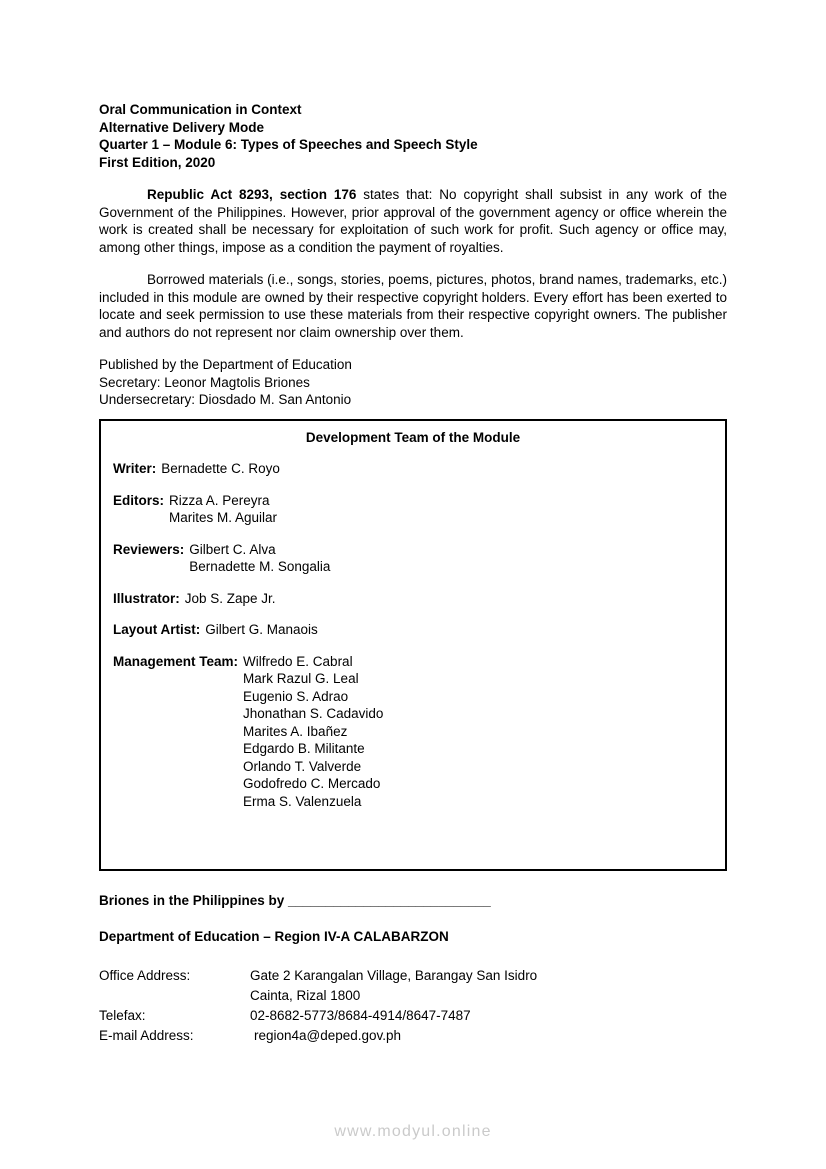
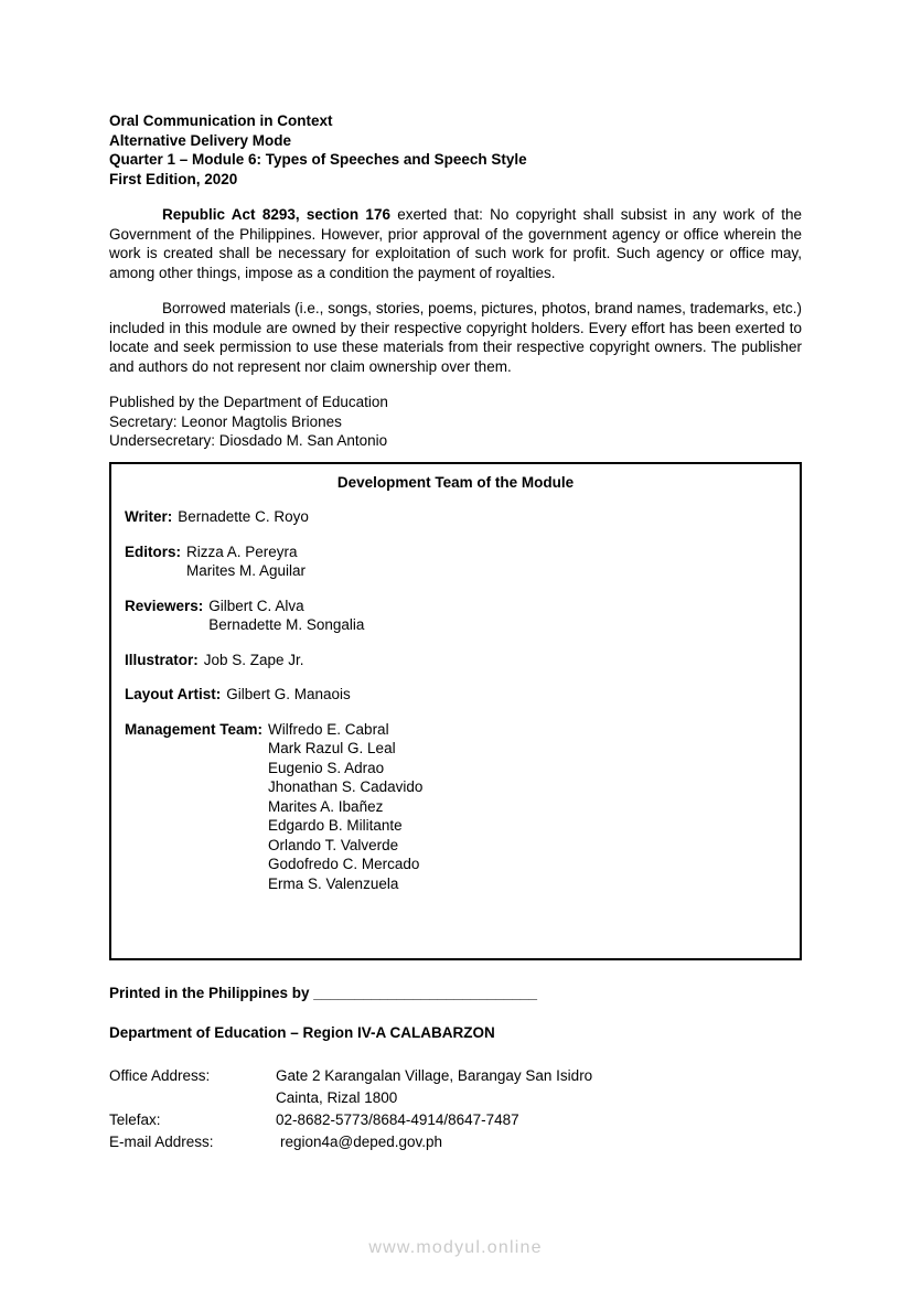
  Oral Communication in Context
  Alternative Delivery Mode
  Quarter 1 – Module 6: Types of Speeches and Speech Style
  First Edition, 2020
- Republic Act 8293, section 176 states that: No copyright shall subsist in any work of the Government of the Philippines. However, prior approval of the government agency or office wherein the work is created shall be necessary for exploitation of such work for profit. Such agency or office may, among other things, impose as a condition the payment of royalties.
+ Republic Act 8293, section 176 exerted that: No copyright shall subsist in any work of the Government of the Philippines. However, prior approval of the government agency or office wherein the work is created shall be necessary for exploitation of such work for profit. Such agency or office may, among other things, impose as a condition the payment of royalties.
  Borrowed materials (i.e., songs, stories, poems, pictures, photos, brand names, trademarks, etc.) included in this module are owned by their respective copyright holders. Every effort has been exerted to locate and seek permission to use these materials from their respective copyright owners. The publisher and authors do not represent nor claim ownership over them.
  Published by the Department of Education
  Secretary: Leonor Magtolis Briones
  Undersecretary: Diosdado M. San Antonio
  Development Team of the Module
  Writer:
  Bernadette C. Royo
  Editors:
  Rizza A. Pereyra
  Marites M. Aguilar
  Reviewers:
  Gilbert C. Alva
  Bernadette M. Songalia
  Illustrator:
  Job S. Zape Jr.
  Layout Artist:
  Gilbert G. Manaois
  Management Team:
  Wilfredo E. Cabral
  Mark Razul G. Leal
  Eugenio S. Adrao
  Jhonathan S. Cadavido
  Marites A. Ibañez
  Edgardo B. Militante
  Orlando T. Valverde
  Godofredo C. Mercado
  Erma S. Valenzuela
- Briones in the Philippines by ___________________________
+ Printed in the Philippines by ___________________________
  Department of Education – Region IV-A CALABARZON
  Office Address:
  Gate 2 Karangalan Village, Barangay San Isidro
  Cainta, Rizal 1800
  Telefax:
  02-8682-5773/8684-4914/8647-7487
  E-mail Address:
  region4a@deped.gov.ph
  www.modyul.online
